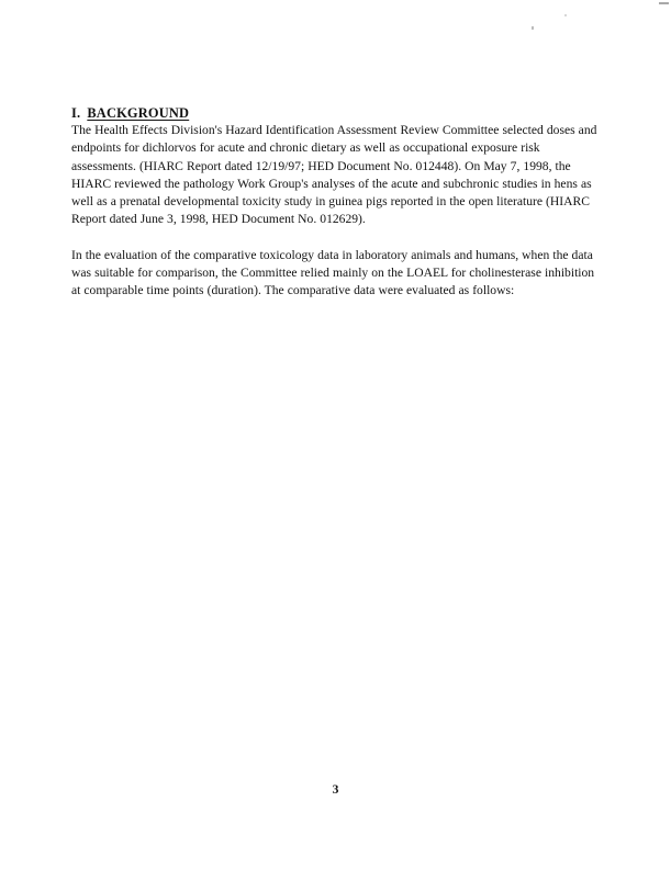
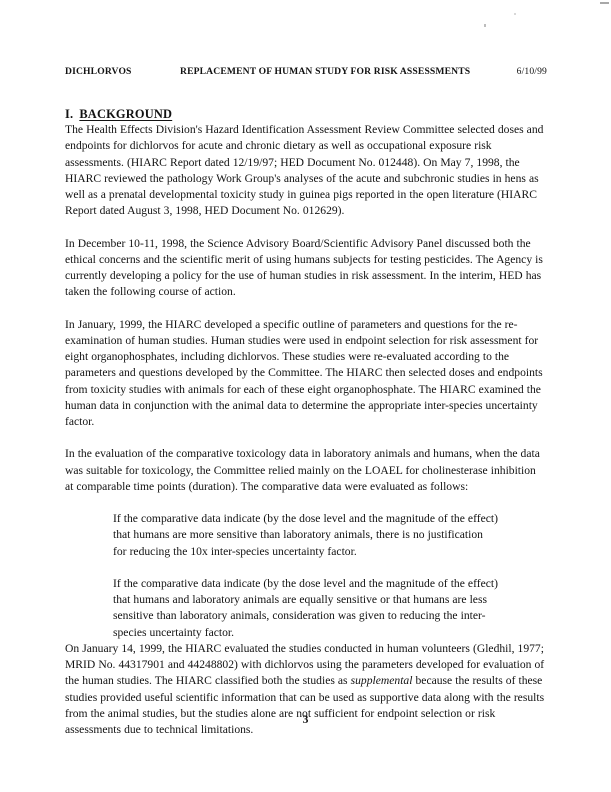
+ DICHLORVOS
+ REPLACEMENT OF HUMAN STUDY FOR RISK ASSESSMENTS
+ 6/10/99
  I. BACKGROUND
- The Health Effects Division's Hazard Identification Assessment Review Committee selected doses and endpoints for dichlorvos for acute and chronic dietary as well as occupational exposure risk assessments. (HIARC Report dated 12/19/97; HED Document No. 012448). On May 7, 1998, the HIARC reviewed the pathology Work Group's analyses of the acute and subchronic studies in hens as well as a prenatal developmental toxicity study in guinea pigs reported in the open literature (HIARC Report dated June 3, 1998, HED Document No. 012629).
+ The Health Effects Division's Hazard Identification Assessment Review Committee selected doses and endpoints for dichlorvos for acute and chronic dietary as well as occupational exposure risk assessments. (HIARC Report dated 12/19/97; HED Document No. 012448). On May 7, 1998, the HIARC reviewed the pathology Work Group's analyses of the acute and subchronic studies in hens as well as a prenatal developmental toxicity study in guinea pigs reported in the open literature (HIARC Report dated August 3, 1998, HED Document No. 012629).
+ In December 10-11, 1998, the Science Advisory Board/Scientific Advisory Panel discussed both the ethical concerns and the scientific merit of using humans subjects for testing pesticides. The Agency is currently developing a policy for the use of human studies in risk assessment. In the interim, HED has taken the following course of action.
+ In January, 1999, the HIARC developed a specific outline of parameters and questions for the re-examination of human studies. Human studies were used in endpoint selection for risk assessment for eight organophosphates, including dichlorvos. These studies were re-evaluated according to the parameters and questions developed by the Committee. The HIARC then selected doses and endpoints from toxicity studies with animals for each of these eight organophosphate. The HIARC examined the human data in conjunction with the animal data to determine the appropriate inter-species uncertainty factor.
- In the evaluation of the comparative toxicology data in laboratory animals and humans, when the data was suitable for comparison, the Committee relied mainly on the LOAEL for cholinesterase inhibition at comparable time points (duration). The comparative data were evaluated as follows:
+ In the evaluation of the comparative toxicology data in laboratory animals and humans, when the data was suitable for toxicology, the Committee relied mainly on the LOAEL for cholinesterase inhibition at comparable time points (duration). The comparative data were evaluated as follows:
+ If the comparative data indicate (by the dose level and the magnitude of the effect) that humans are more sensitive than laboratory animals, there is no justification for reducing the 10x inter-species uncertainty factor.
+ If the comparative data indicate (by the dose level and the magnitude of the effect) that humans and laboratory animals are equally sensitive or that humans are less sensitive than laboratory animals, consideration was given to reducing the inter-species uncertainty factor.
+ On January 14, 1999, the HIARC evaluated the studies conducted in human volunteers (Gledhil, 1977; MRID No. 44317901 and 44248802) with dichlorvos using the parameters developed for evaluation of the human studies. The HIARC classified both the studies as supplemental because the results of these studies provided useful scientific information that can be used as supportive data along with the results from the animal studies, but the studies alone are not sufficient for endpoint selection or risk assessments due to technical limitations.
  3
